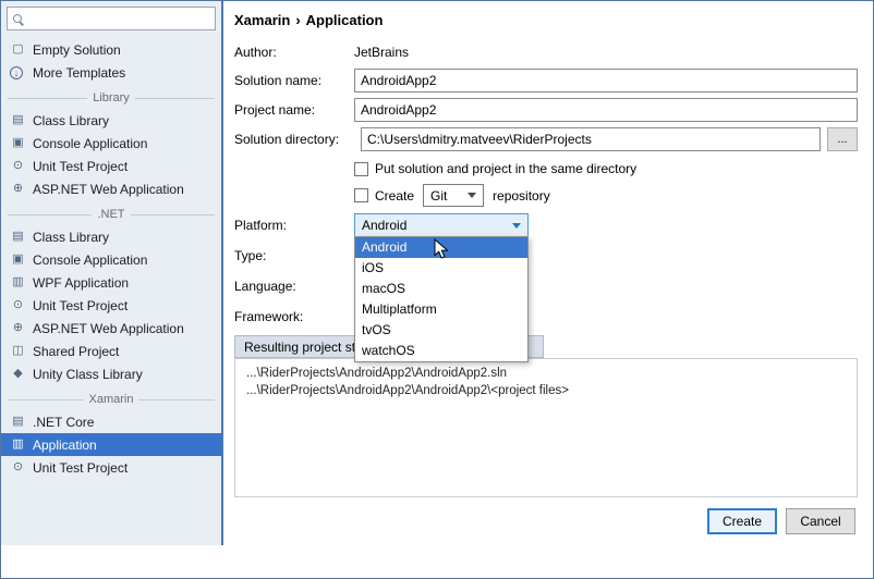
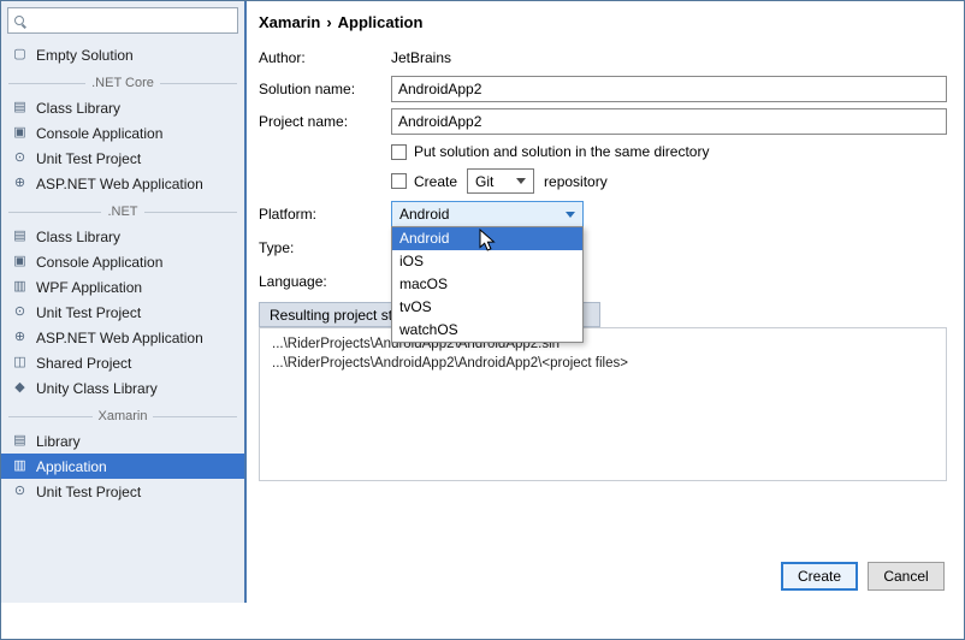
  ▢
  Empty Solution
- ↓
- More Templates
- Library
+ .NET Core
  ▤
  Class Library
  ▣
  Console Application
  ⊙
  Unit Test Project
  ⊕
  ASP.NET Web Application
  .NET
  ▤
  Class Library
  ▣
  Console Application
  ▥
  WPF Application
  ⊙
  Unit Test Project
  ⊕
  ASP.NET Web Application
  ◫
  Shared Project
  ◆
  Unity Class Library
  Xamarin
  ▤
- .NET Core
+ Library
  ▥
  Application
  ⊙
  Unit Test Project
  Xamarin
  ›
  Application
  Author:
  JetBrains
  Solution name:
  AndroidApp2
  Project name:
  AndroidApp2
- Solution directory:
- C:\Users\dmitry.matveev\RiderProjects
- ...
- Put solution and project in the same directory
+ Put solution and solution in the same directory
  Create
  Git
  repository
  Platform:
  Android
  Android
  iOS
  macOS
- Multiplatform
  tvOS
  watchOS
  Type:
  Language:
- Framework:
  Resulting project s
  ...\RiderProjects\AndroidApp2\AndroidApp2.sln
  ...\RiderProjects\AndroidApp2\AndroidApp2\<project files>
  Create
  Cancel
